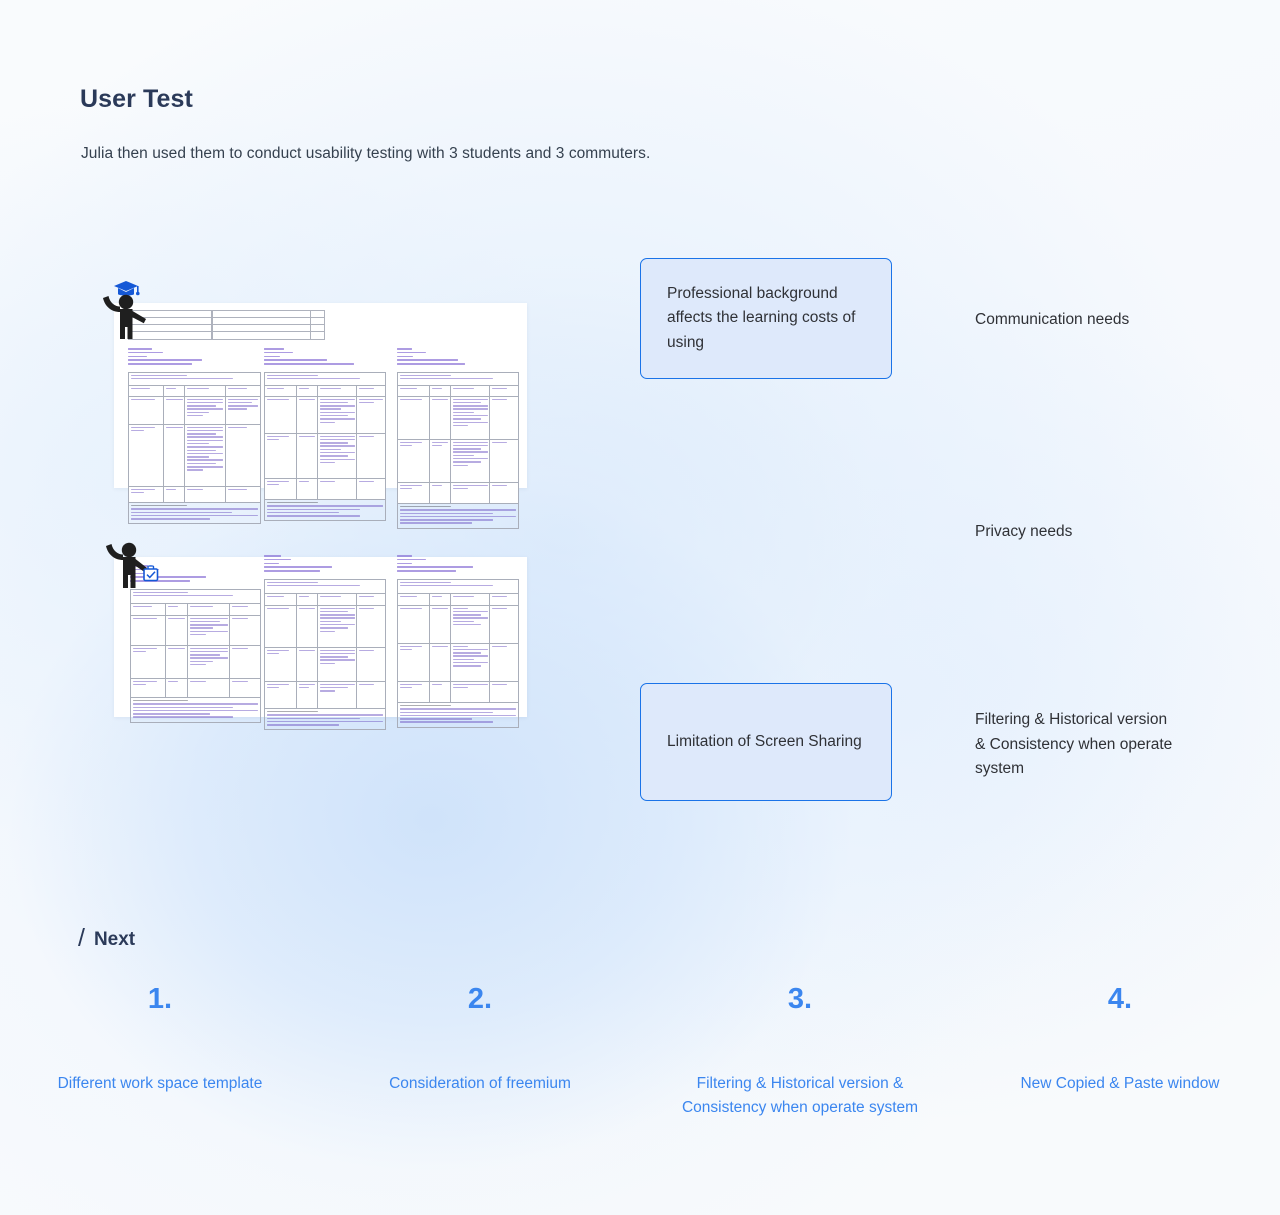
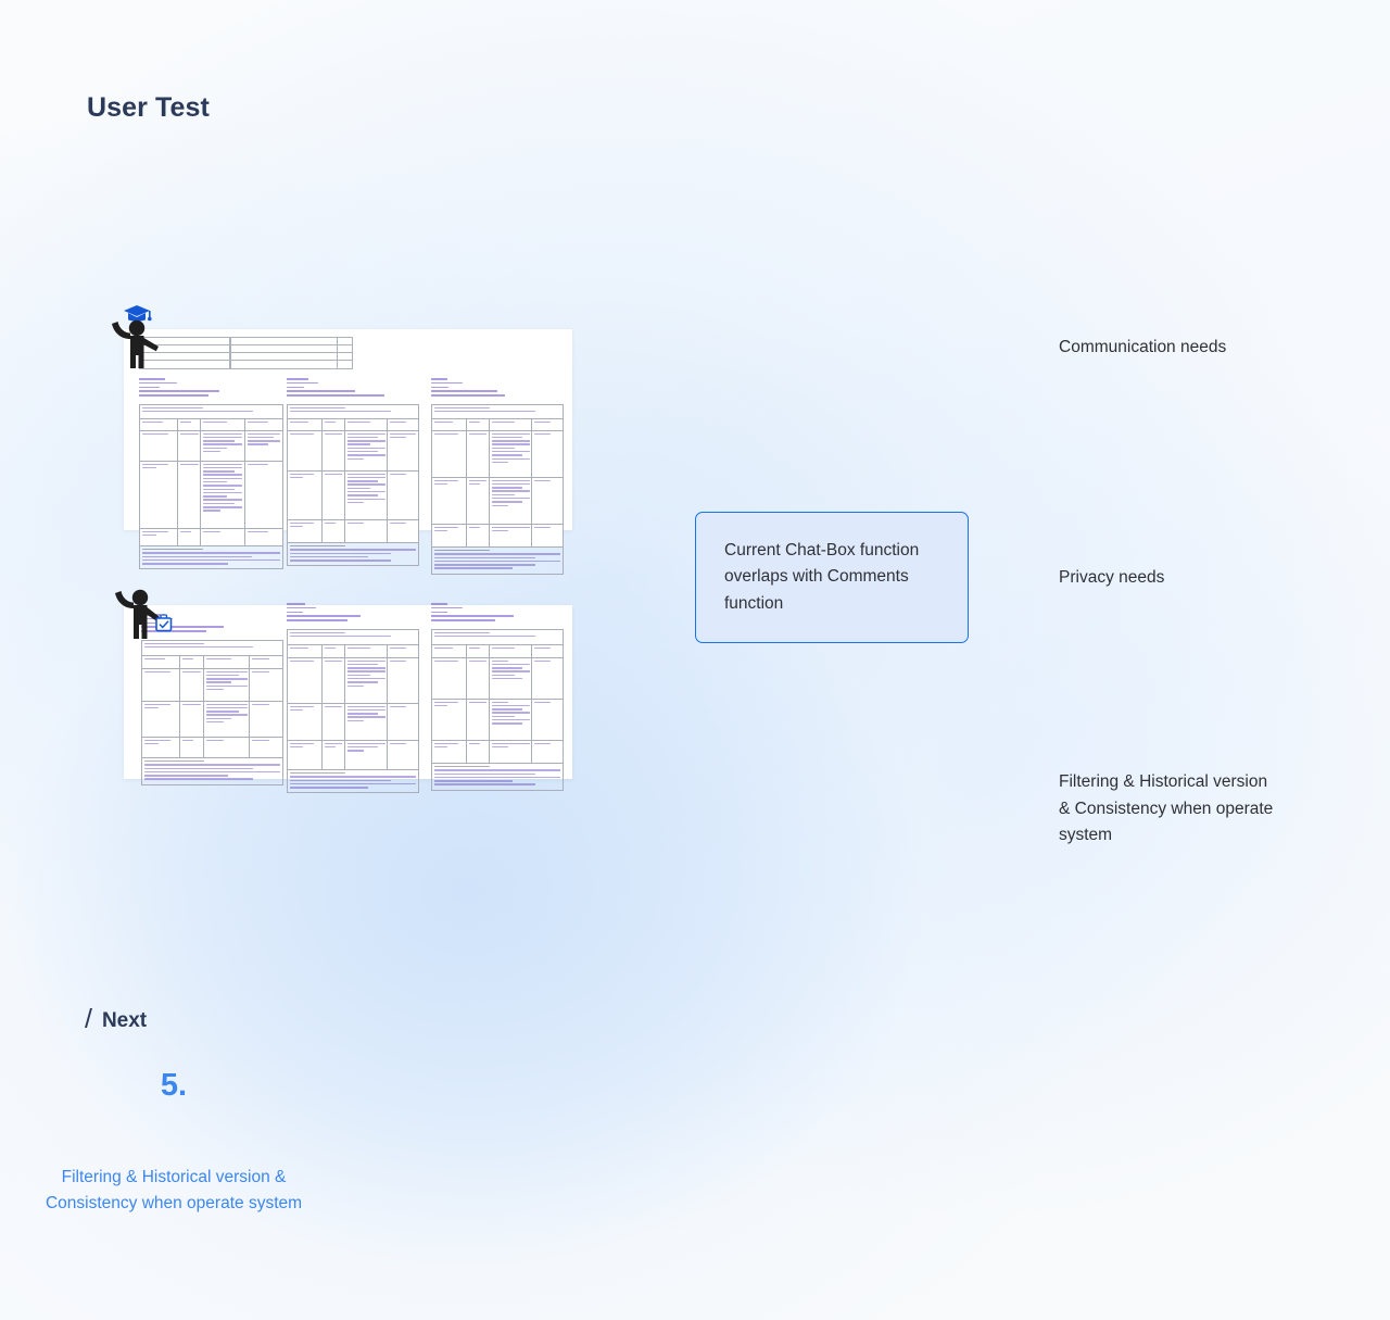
  User Test
- Julia then used them to conduct usability testing with 3 students and 3 commuters.
- Professional background affects the learning costs of using
  Communication needs
+ Current Chat-Box function overlaps with Comments function
  Privacy needs
- Limitation of Screen Sharing
  Filtering & Historical version & Consistency when operate system
  /
  Next
- 1.
- Different work space template
- 2.
- Consideration of freemium
- 3.
+ 5.
  Filtering & Historical version & Consistency when operate system
- 4.
- New Copied & Paste window
